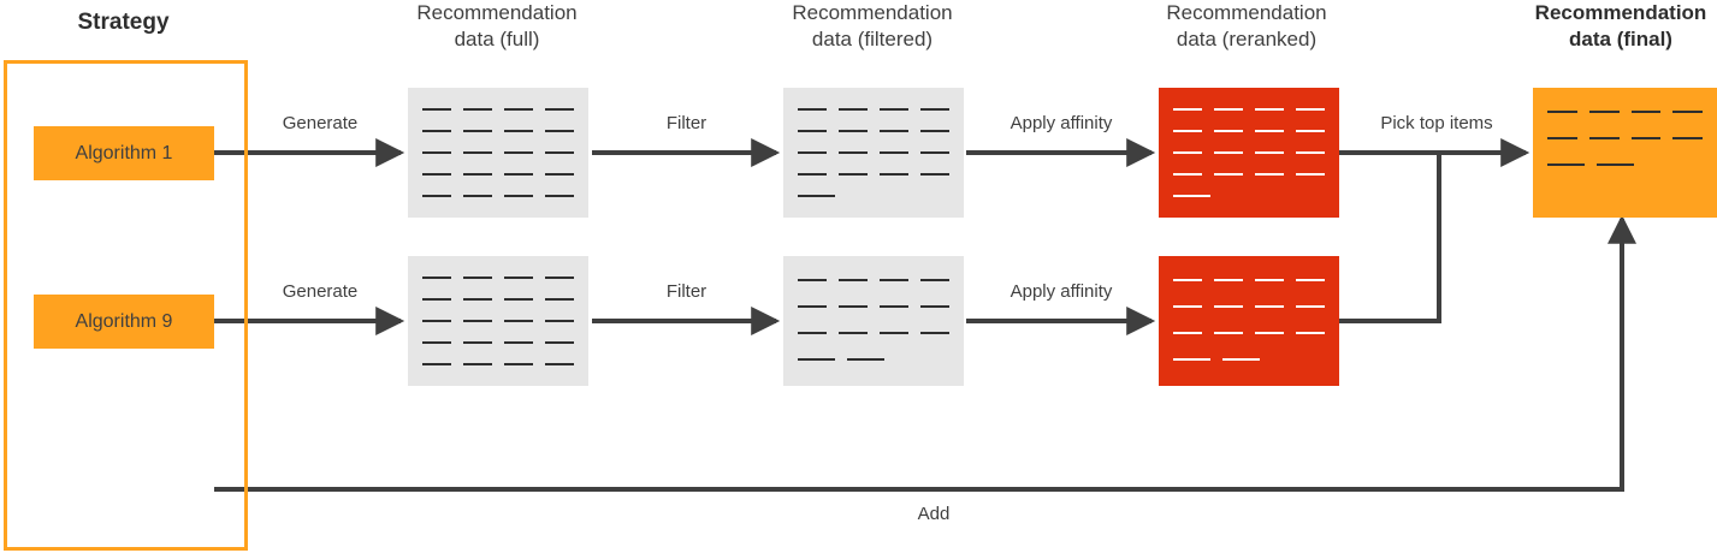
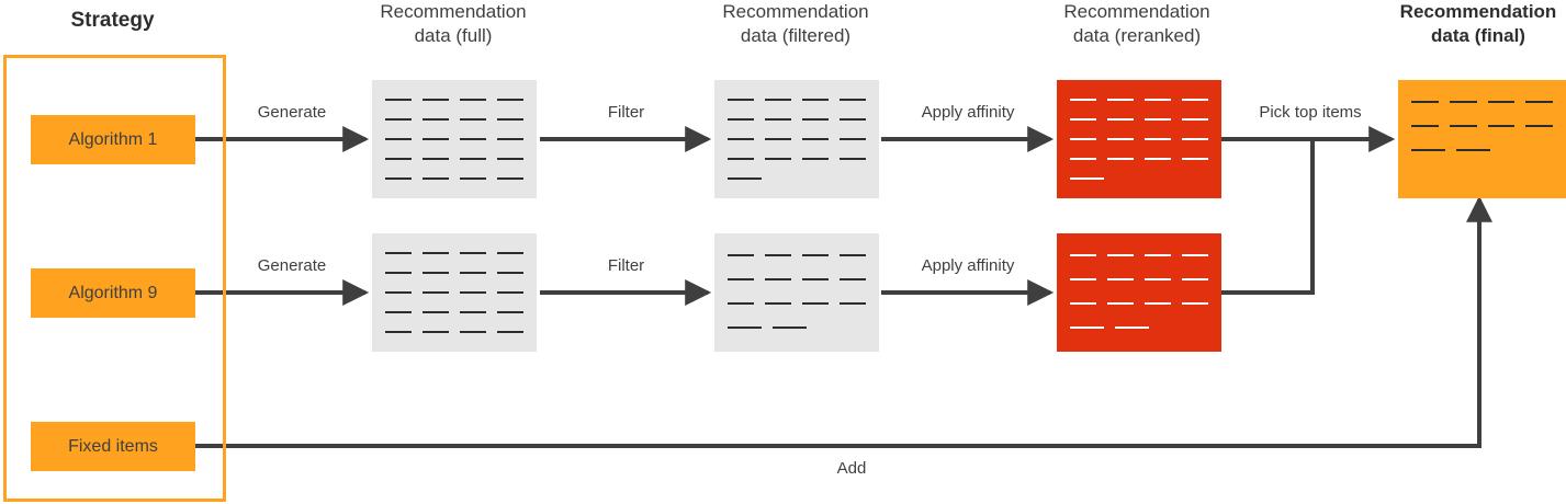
  Strategy
  Recommendation
  data (full)
  Recommendation
  data (filtered)
  Recommendation
  data (reranked)
  Recommendation
  data (final)
  Algorithm 1
  Algorithm 9
+ Fixed items
  Generate
  Filter
  Apply affinity
  Generate
  Filter
  Apply affinity
  Pick top items
  Add
